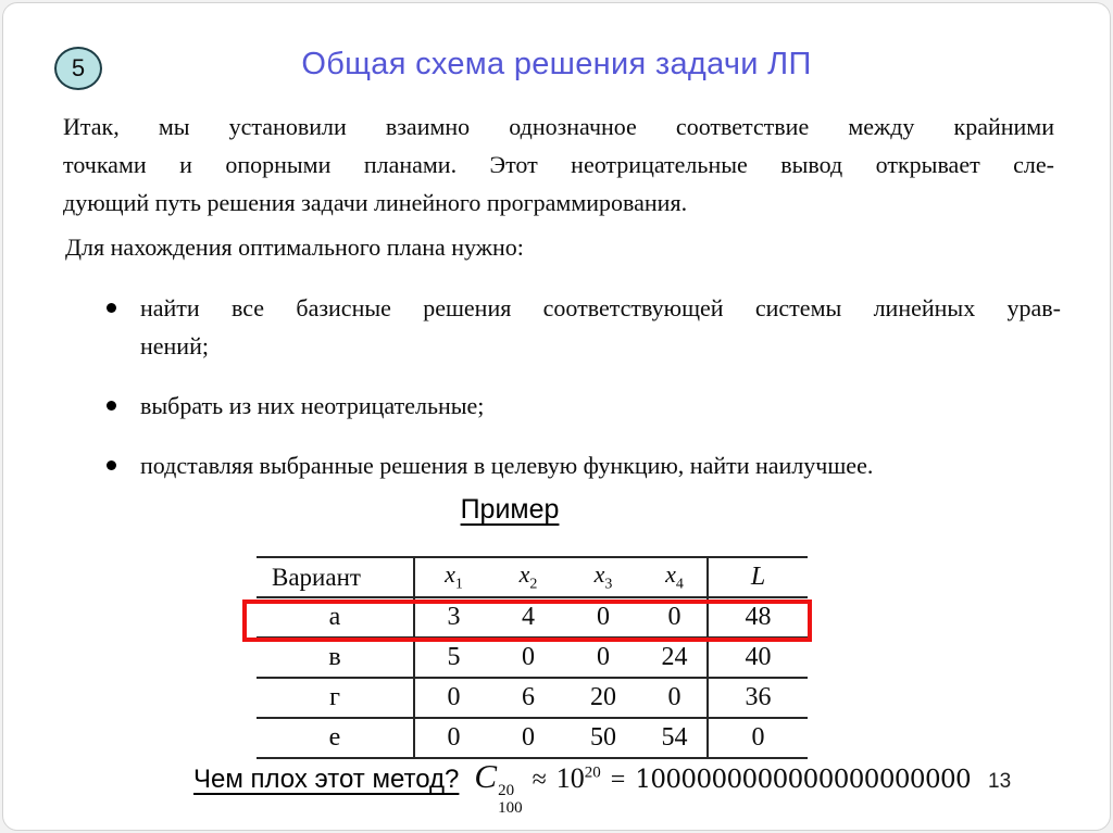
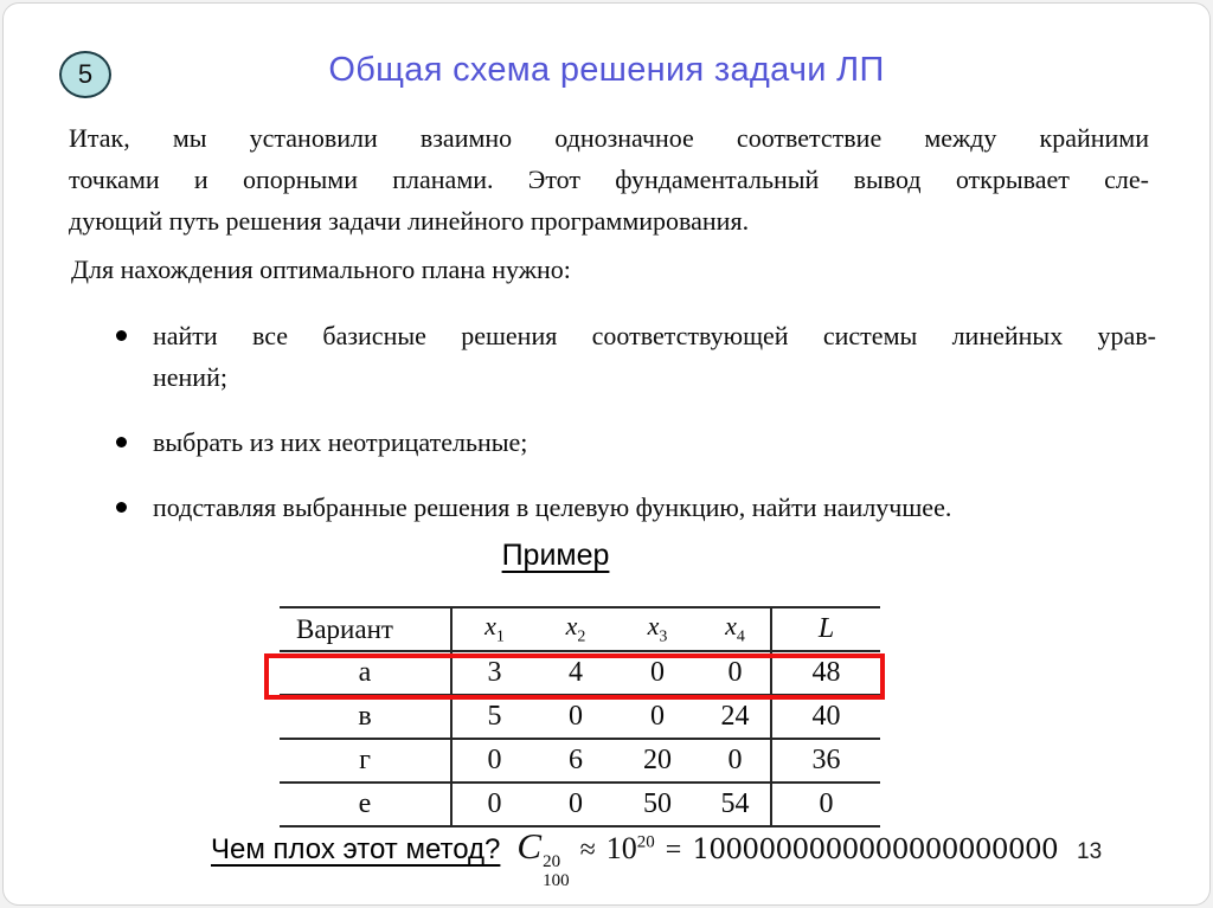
  5
  Общая схема решения задачи ЛП
  Итак, мы установили взаимно однозначное соответствие между крайними
- точками и опорными планами. Этот неотрицательные вывод открывает сле-
+ точками и опорными планами. Этот фундаментальный вывод открывает сле-
  дующий путь решения задачи линейного программирования.
  Для нахождения оптимального плана нужно:
  найти все базисные решения соответствующей системы линейных урав-
  нений;
  выбрать из них неотрицательные;
  подставляя выбранные решения в целевую функцию, найти наилучшее.
  Пример
  Вариант	x1	x2	x3	x4	L
  а	3	4	0	0	48
  в	5	0	0	24	40
  г	0	6	20	0	36
  е	0	0	50	54	0
  Чем плох этот метод?
  C
  20
  100
  ≈ 1020 = 1000000000000000000000
  13
